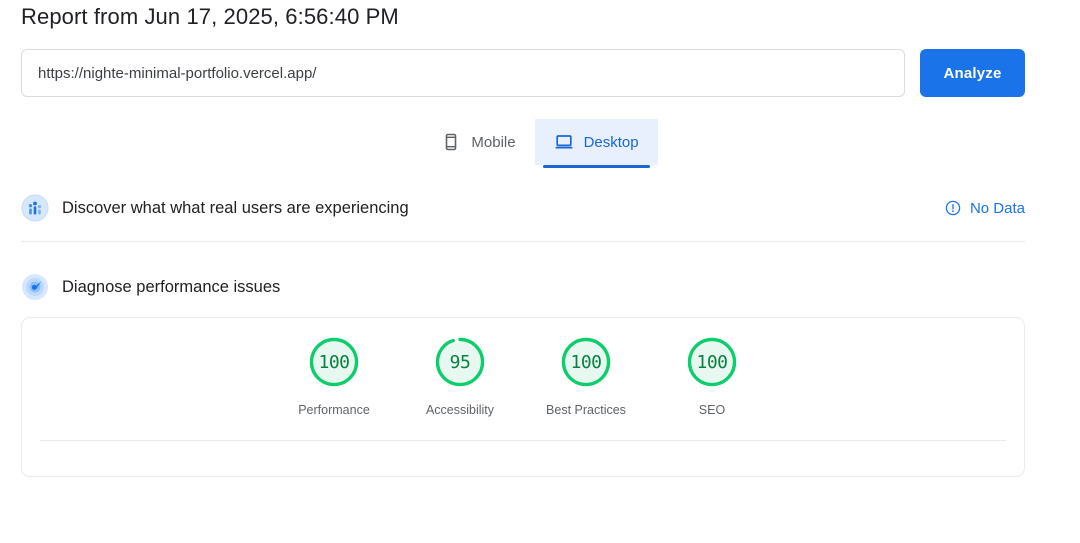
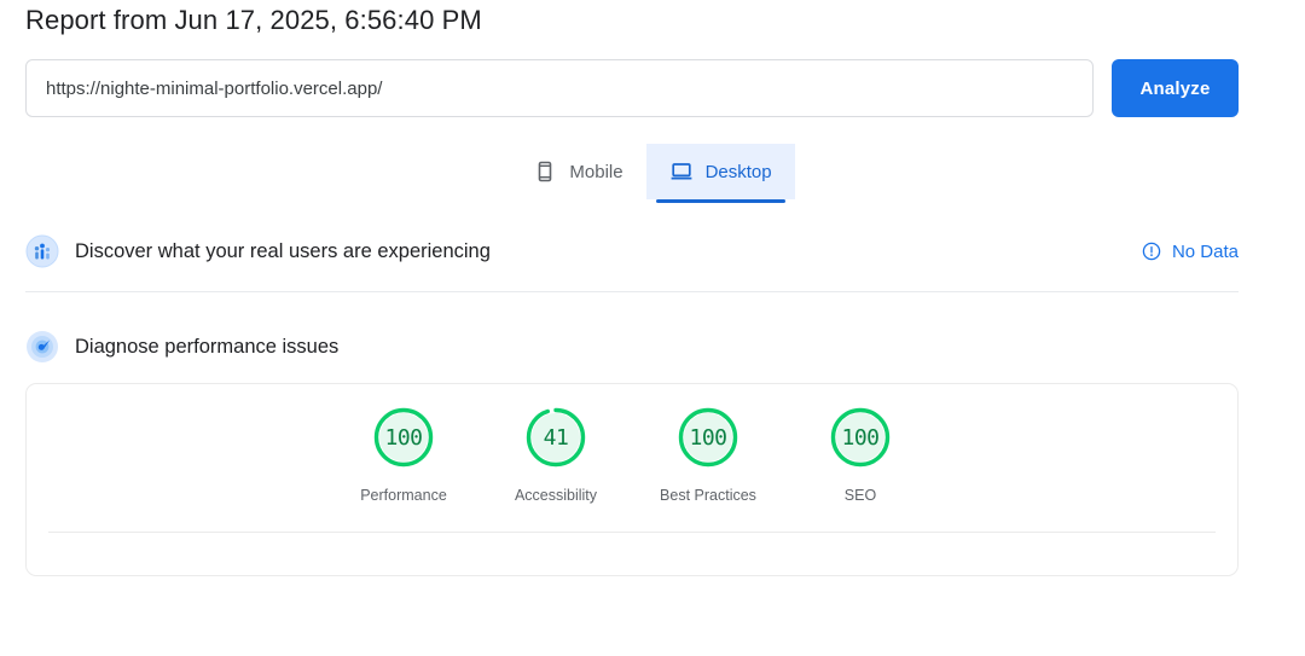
  Report from Jun 17, 2025, 6:56:40 PM
  https://nighte-minimal-portfolio.vercel.app/
  Analyze
  Mobile
  Desktop
- Discover what what real users are experiencing
+ Discover what your real users are experiencing
  No Data
  Diagnose performance issues
  100
  Performance
- 95
+ 41
  Accessibility
  100
  Best Practices
  100
  SEO
